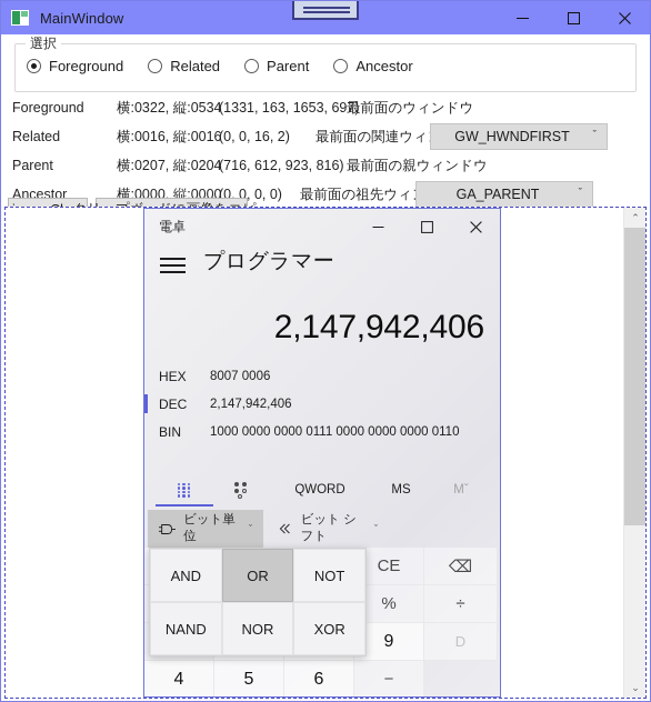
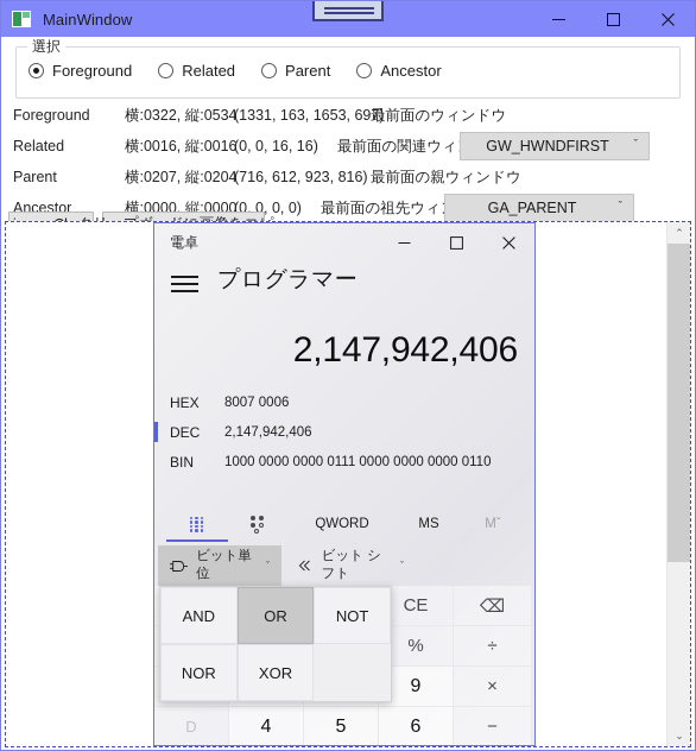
  MainWindow
  選択
  Foreground
  Related
  Parent
  Ancestor
  Foreground
  横:0322, 縦:0534
  (1331, 163, 1653, 697)
  最前面のウィンドウ
  Related
  横:0016, 縦:0016
- (0, 0, 16, 2)
+ (0, 0, 16, 16)
  最前面の関連ウィ
  GW_HWNDFIRST
  ˇ
  Parent
  横:0207, 縦:0204
  (716, 612, 923, 816)
  最前面の親ウィンドウ
  Ancestor
  横:0000, 縦:0000
  (0, 0, 0, 0)
  最前面の祖先ウィ
  GA_PARENT
  ˇ
  電卓
  プログラマー
  2,147,942,406
  HEX
  8007 0006
  DEC
  2,147,942,406
  BIN
  1000 0000 0000 0111 0000 0000 0000 0110
  QWORD
  MS
  Mˇ
  ビット単位
  ˇ
  ビット シフト
  ˇ
  CE
  ⌫
  %
  ÷
  9
+ ×
  D
  4
  5
  6
  −
  AND
  OR
  NOT
- NAND
  NOR
  XOR
  ⌃
  ⌄
